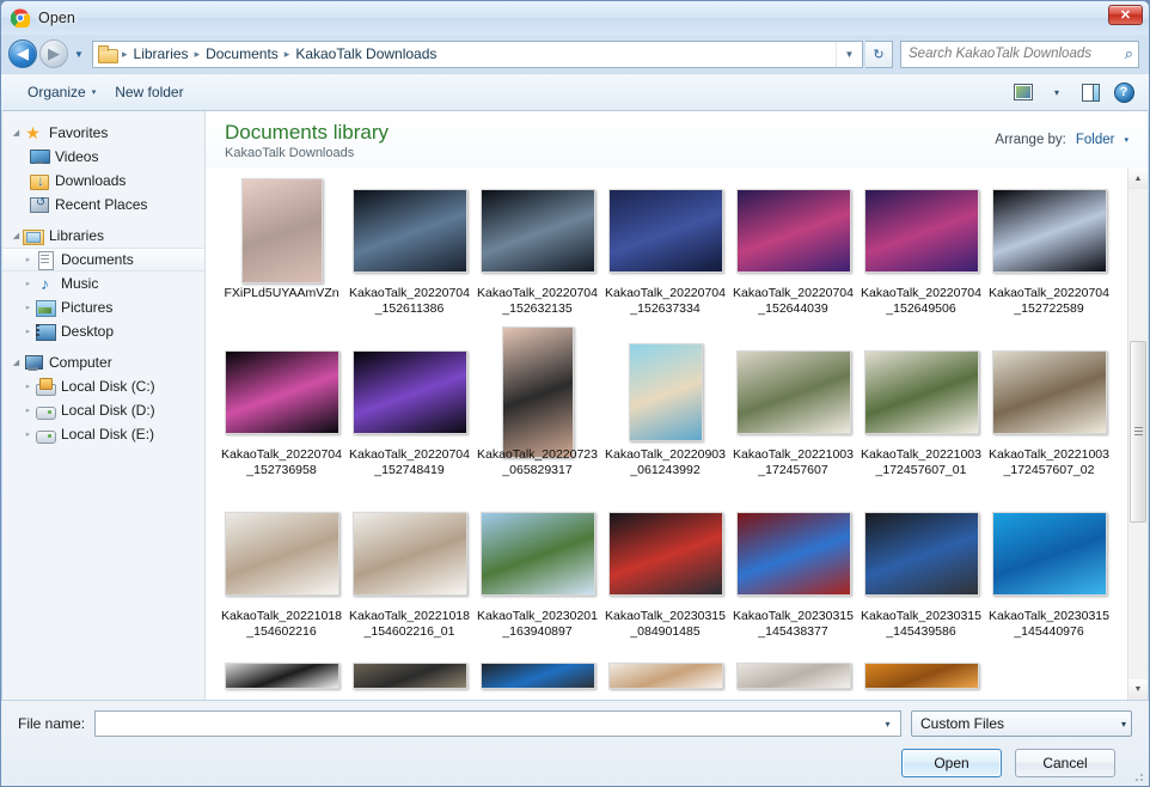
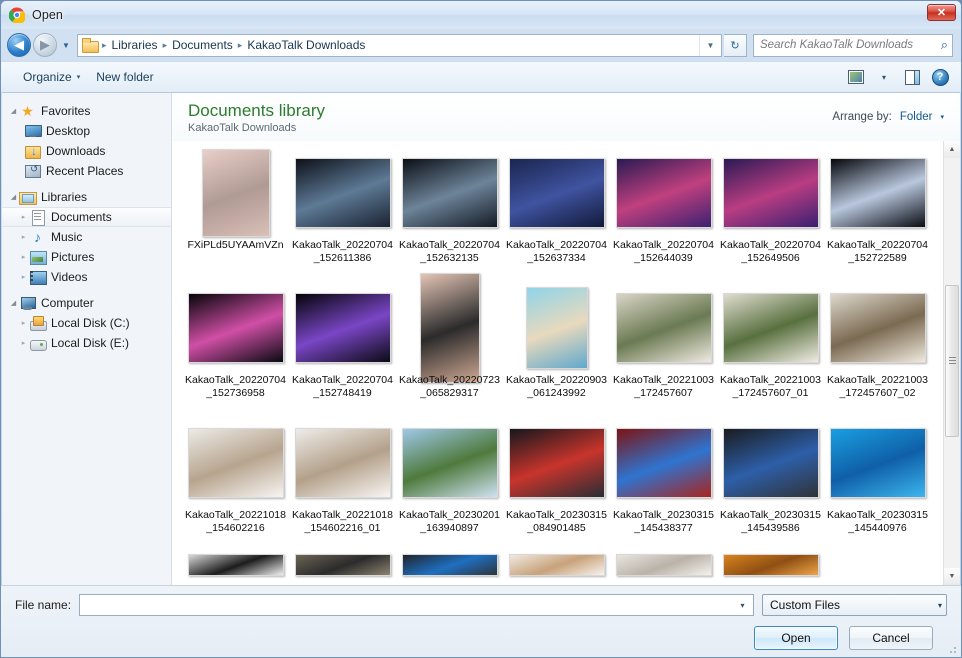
  Open
  ✕
  ◀
  ▶
  ▼
  ▸
  Libraries
  ▸
  Documents
  ▸
  KakaoTalk Downloads
  ▼
  ↻
  Search KakaoTalk Downloads
  ⌕
  Organize
  New folder
  ▾
  ?
  ★
  Favorites
- Videos
+ Desktop
  Downloads
  Recent Places
  Libraries
  Documents
  ♪
  Music
  Pictures
- Desktop
+ Videos
  Computer
  Local Disk (C:)
- Local Disk (D:)
  Local Disk (E:)
  Documents library
  KakaoTalk Downloads
  Arrange by:
  Folder
  FXiPLd5UYAAmVZn
  KakaoTalk_20220704_152611386
  KakaoTalk_20220704_152632135
  KakaoTalk_20220704_152637334
  KakaoTalk_20220704_152644039
  KakaoTalk_20220704_152649506
  KakaoTalk_20220704_152722589
  KakaoTalk_20220704_152736958
  KakaoTalk_20220704_152748419
  KakaoTalk_20220723_065829317
  KakaoTalk_20220903_061243992
  KakaoTalk_20221003_172457607
  KakaoTalk_20221003_172457607_01
  KakaoTalk_20221003_172457607_02
  KakaoTalk_20221018_154602216
  KakaoTalk_20221018_154602216_01
  KakaoTalk_20230201_163940897
  KakaoTalk_20230315_084901485
  KakaoTalk_20230315_145438377
  KakaoTalk_20230315_145439586
  KakaoTalk_20230315_145440976
  File name:
  ▾
  Custom Files
  ▾
  Open
  Cancel
